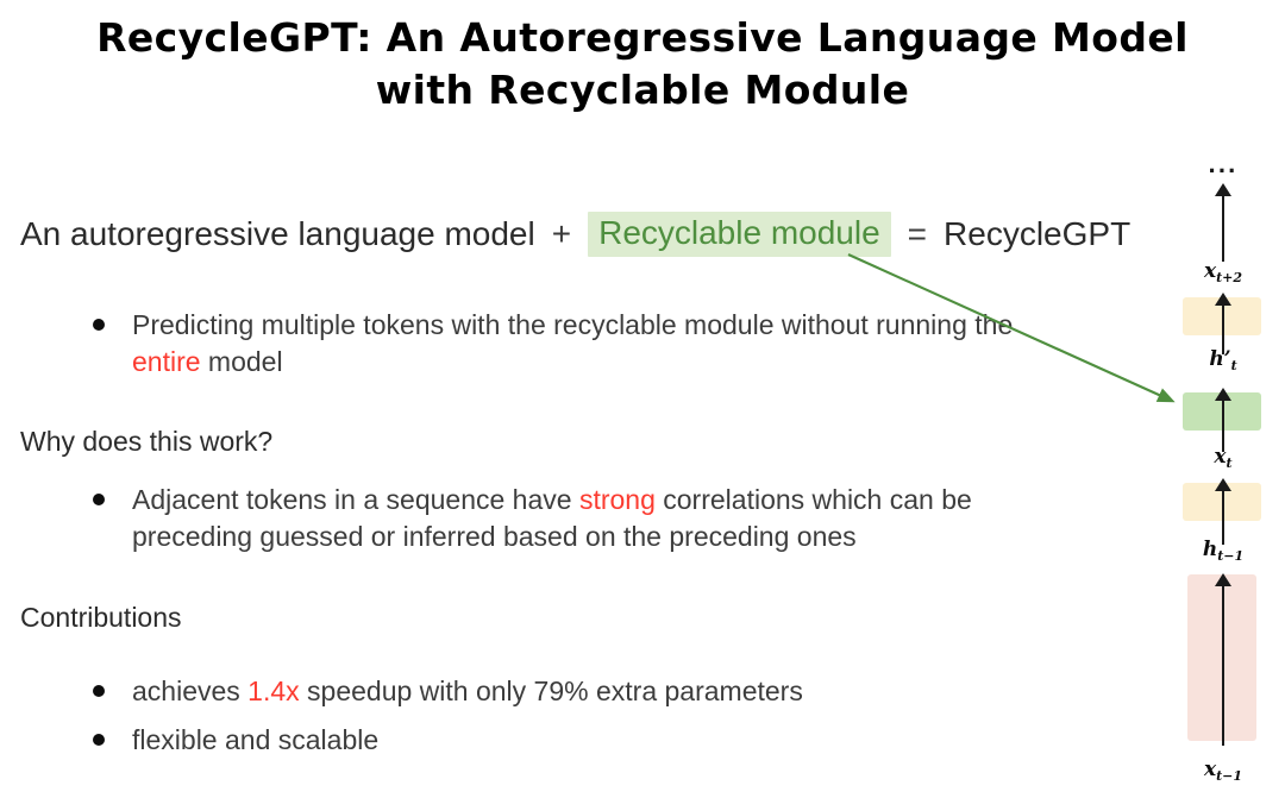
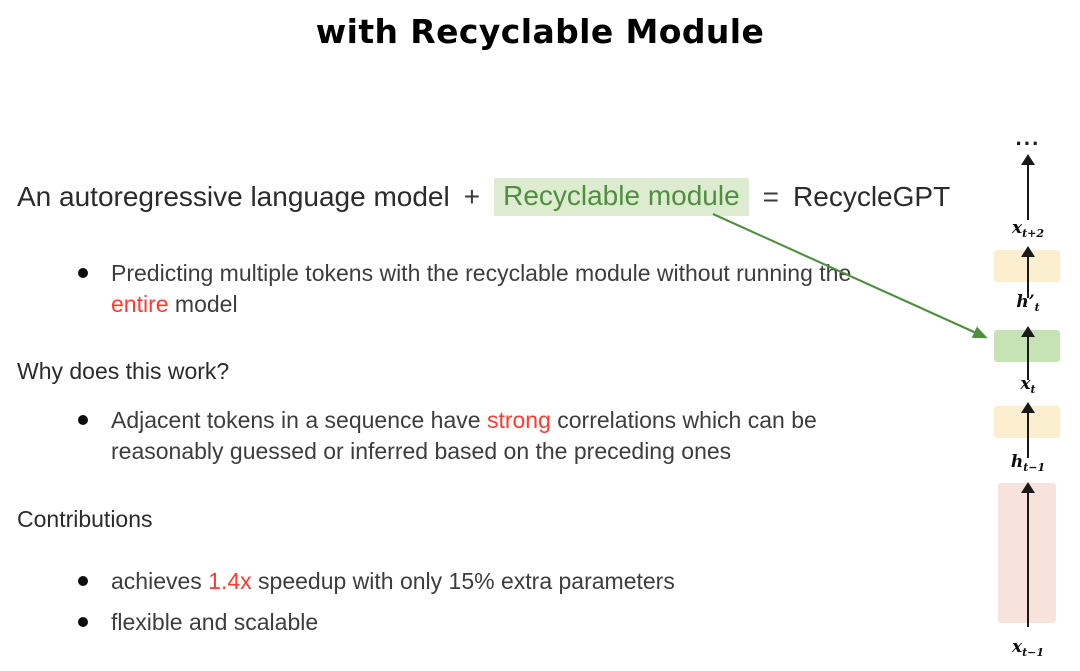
- RecycleGPT: An Autoregressive Language Model
  with Recyclable Module
  An autoregressive language model
  +
  Recyclable module
  =
  RecycleGPT
  Predicting multiple tokens with the recyclable module without running th entire model
  Why does this work?
- Adjacent tokens in a sequence have strong correlations which can be preceding guessed or inferred based on the preceding ones
+ Adjacent tokens in a sequence have strong correlations which can be reasonably guessed or inferred based on the preceding ones
  Contributions
- achieves 1.4x speedup with only 79% extra parameters
+ achieves 1.4x speedup with only 15% extra parameters
  flexible and scalable
  ···
  xt+2
  h’t
  xt
  ht−1
  xt−1
